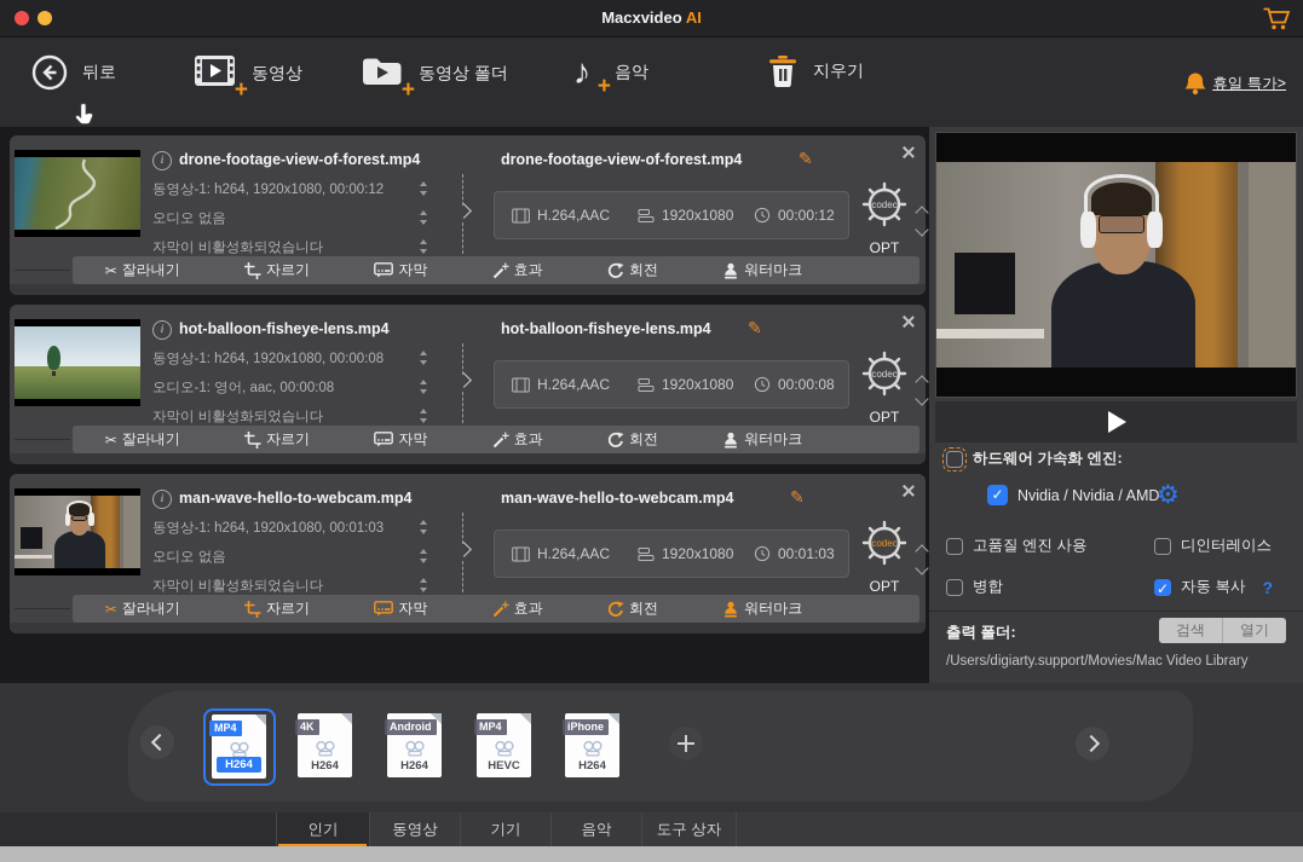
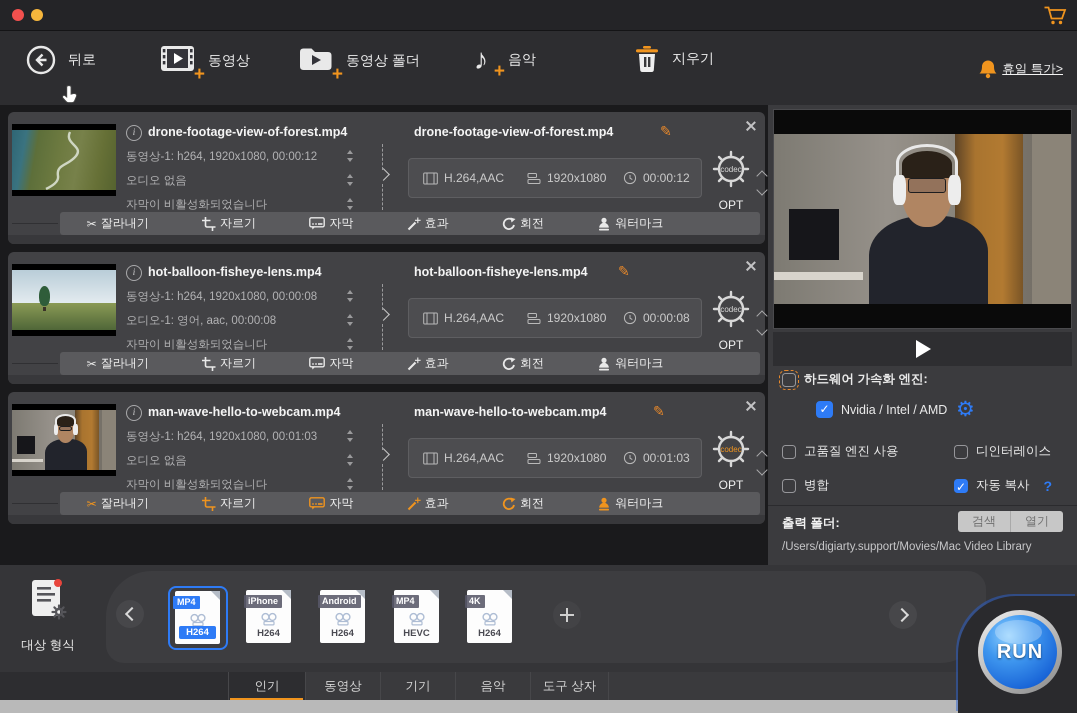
- Macxvideo AI
  뒤로
  +
  동영상
  +
  동영상 폴더
  ♪
  +
  음악
  지우기
  휴일 특가>
  i
  drone-footage-view-of-forest.mp4
  동영상-1: h264, 1920x1080, 00:00:12
  오디오 없음
  자막이 비활성화되었습니다
  drone-footage-view-of-forest.mp4
  ✎
  H.264,AAC
  1920x1080
  00:00:12
  codec
  OPT
  ✂
  잘라내기
  자르기
  자막
  효과
  회전
  워터마크
  i
  hot-balloon-fisheye-lens.mp4
  동영상-1: h264, 1920x1080, 00:00:08
  오디오-1: 영어, aac, 00:00:08
  자막이 비활성화되었습니다
  hot-balloon-fisheye-lens.mp4
  ✎
  H.264,AAC
  1920x1080
  00:00:08
  codec
  OPT
  ✂
  잘라내기
  자르기
  자막
  효과
  회전
  워터마크
  i
  man-wave-hello-to-webcam.mp4
  동영상-1: h264, 1920x1080, 00:01:03
  오디오 없음
  자막이 비활성화되었습니다
  man-wave-hello-to-webcam.mp4
  ✎
  H.264,AAC
  1920x1080
  00:01:03
  codec
  OPT
  ✂
  잘라내기
  자르기
  자막
  효과
  회전
  워터마크
  하드웨어 가속화 엔진:
  ✓
- Nvidia / Nvidia / AMD
+ Nvidia / Intel / AMD
  ⚙
  고품질 엔진 사용
  디인터레이스
  병합
  ✓
  자동 복사
  ?
  출력 폴더:
  검색
  열기
  /Users/digiarty.support/Movies/Mac Video Library
+ 대상 형식
  MP4
  H264
- 4K
+ iPhone
  H264
  Android
  H264
  MP4
  HEVC
- iPhone
+ 4K
  H264
  인기
  동영상
  기기
  음악
  도구 상자
+ RUN
